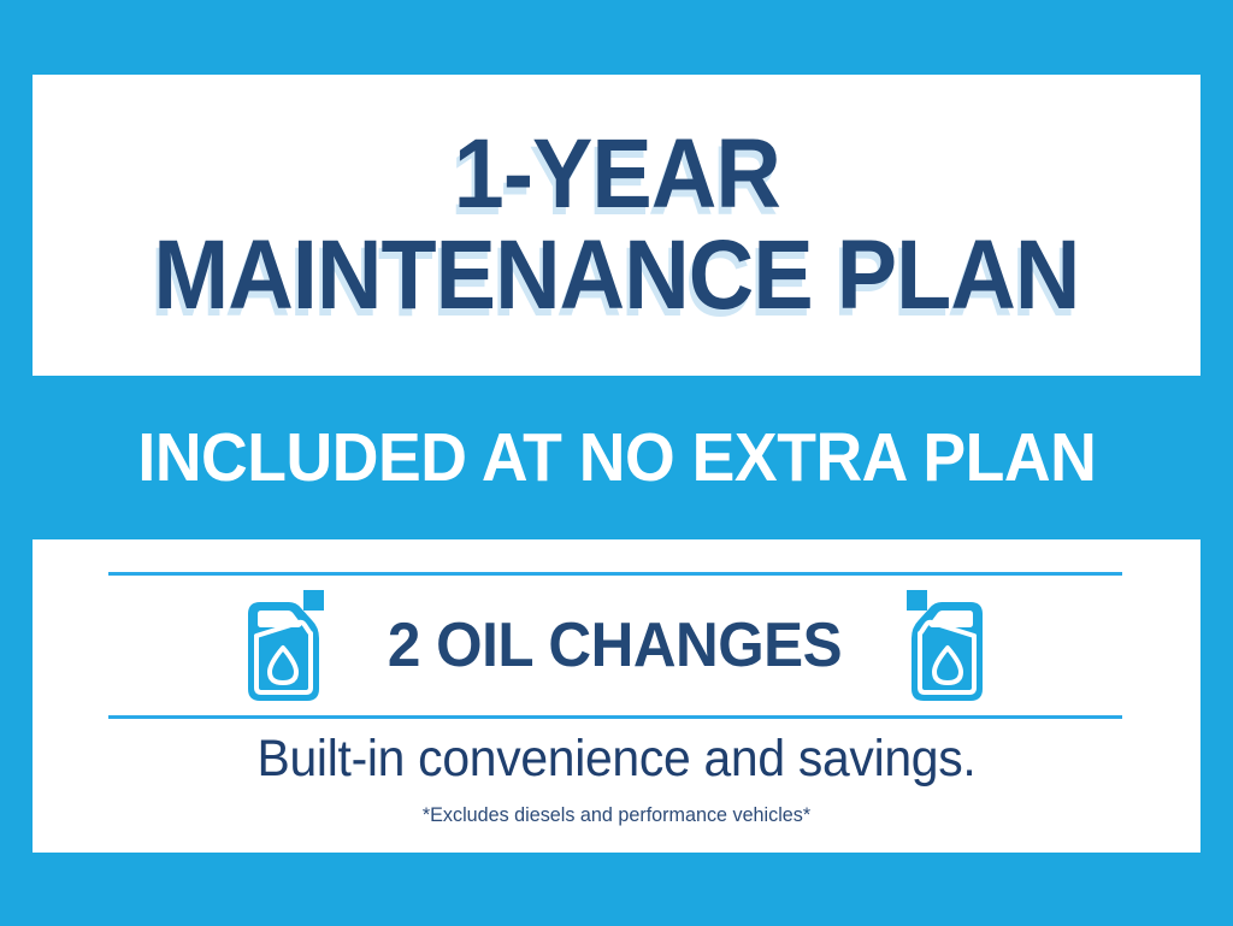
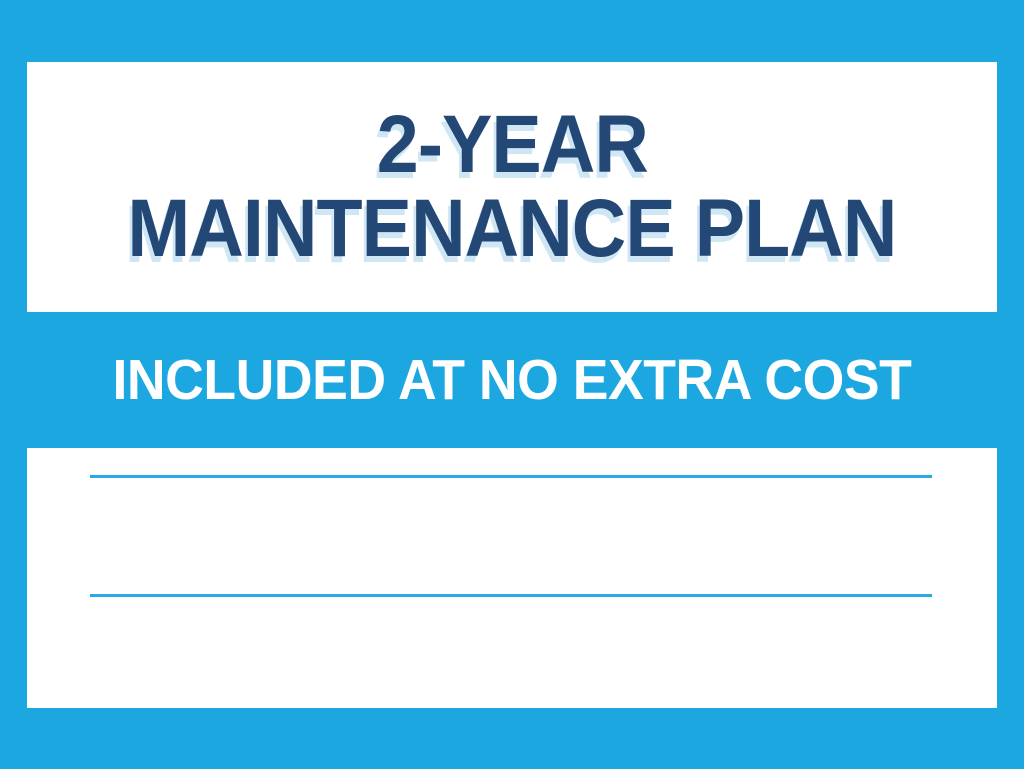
- 1-YEAR
+ 2-YEAR
  MAINTENANCE PLAN
- INCLUDED AT NO EXTRA PLAN
+ INCLUDED AT NO EXTRA COST
- 2 OIL CHANGES
- Built-in convenience and savings.
- *Excludes diesels and performance vehicles*
